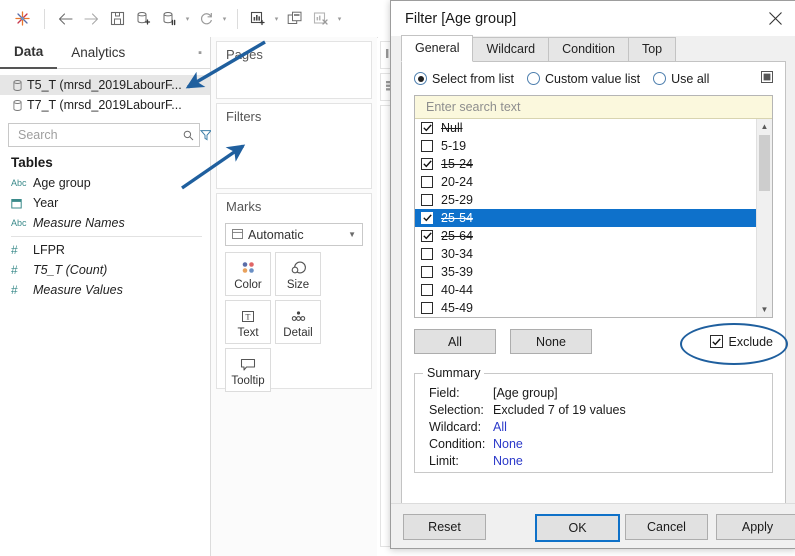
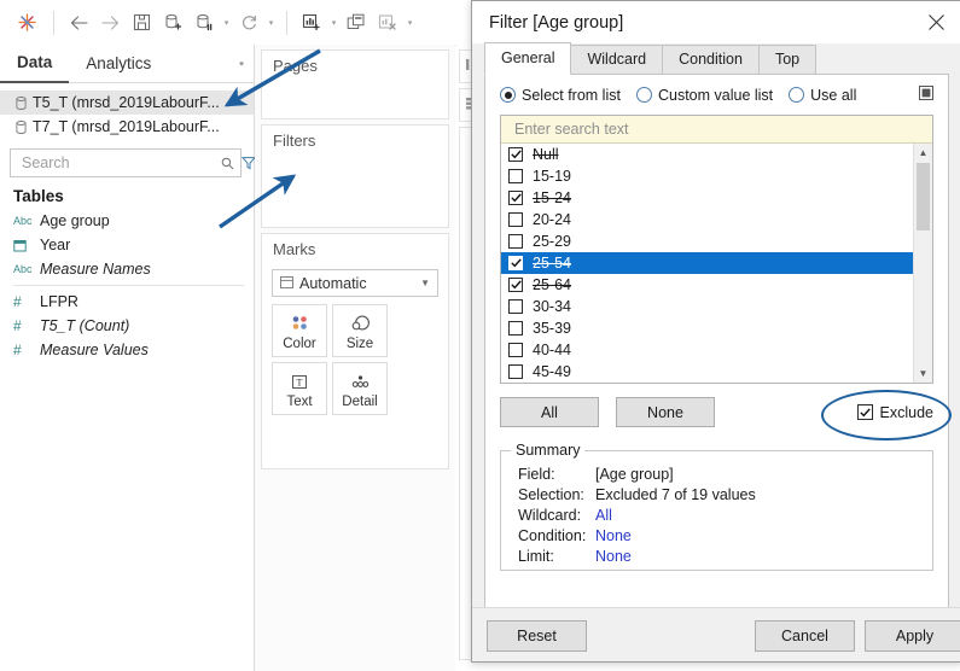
  Data
  Analytics
  ▪
  T5_T (mrsd_2019LabourF...
  T7_T (mrsd_2019LabourF...
  Search
  Tables
  Abc
  Age group
  Year
  Abc
  Measure Names
  #
  LFPR
  #
  T5_T (Count)
  #
  Measure Values
  Paes
  Filters
  Marks
  Automatic
  ▼
  Color
  Size
  T
  Text
  Detail
- Tooltip
  Filter [Age group]
  General
  Wildcard
  Condition
  Top
  Select from list
  Custom value list
  Use all
  Enter search text
  Null
- 5-19
+ 15-19
  15-24
  20-24
  25-29
  25-54
  25-64
  30-34
  35-39
  40-44
  45-49
  ▲
  ▼
  All
  None
  Exclude
  Summary
  Field:
  [Age group]
  Selection:
  Excluded 7 of 19 values
  Wildcard:
  All
  Condition:
  None
  Limit:
  None
  Reset
- OK
  Cancel
  Apply
